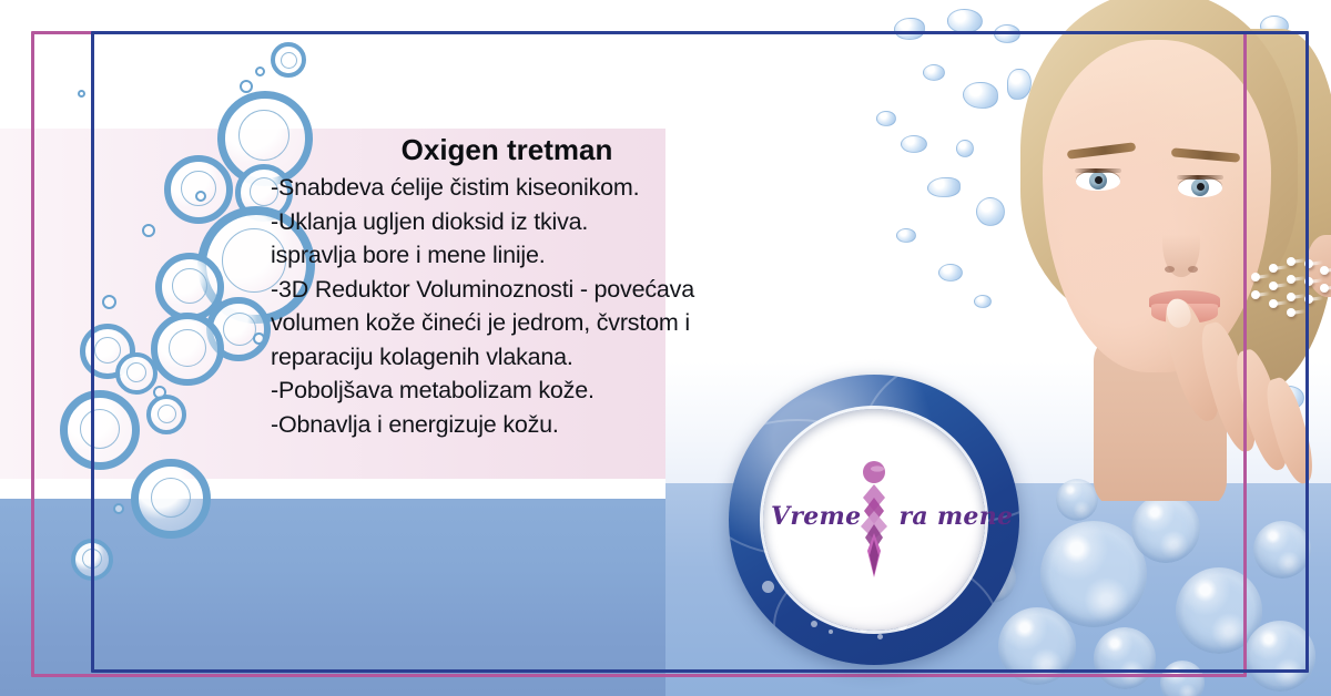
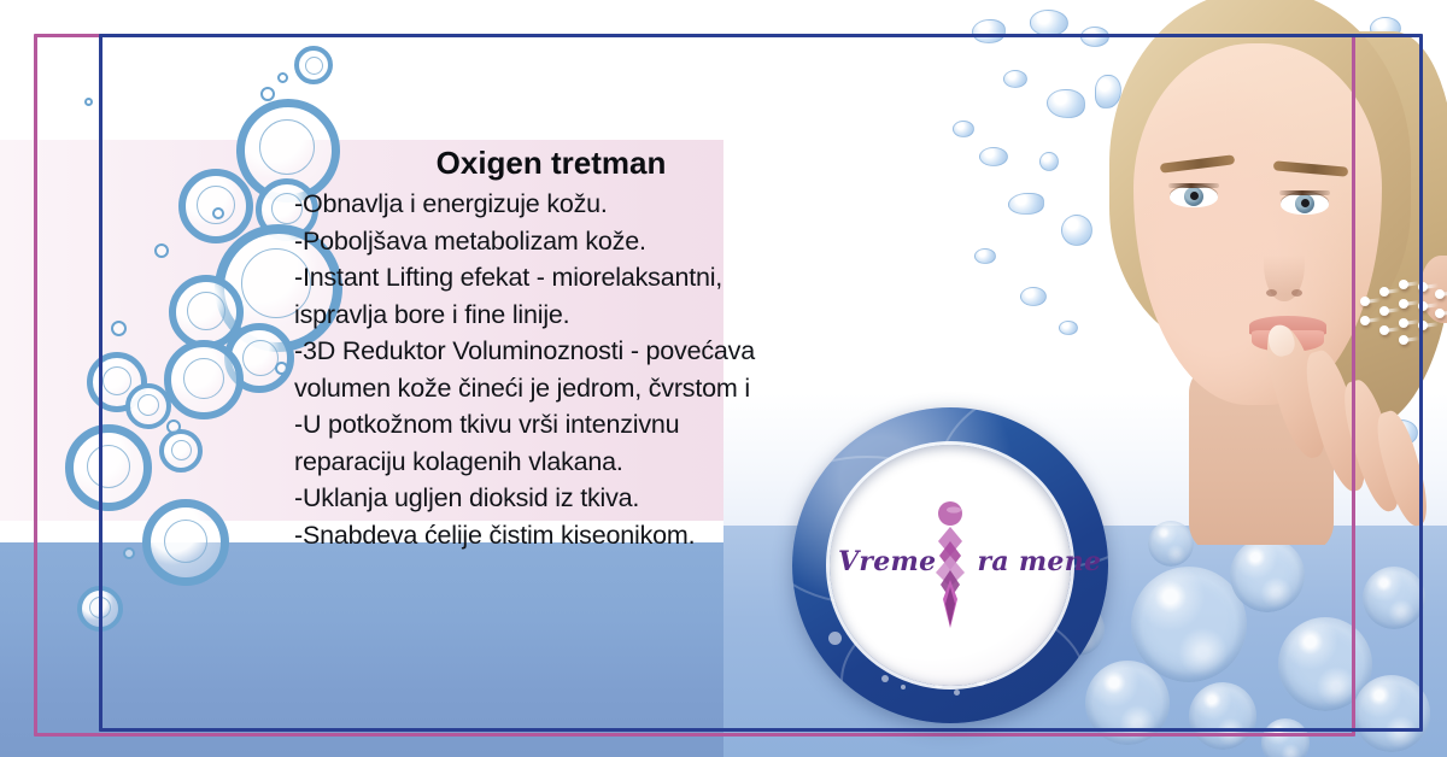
  Oxigen tretman
- -Snabdeva ćelije čistim kiseonikom.
+ -Obnavlja i energizuje kožu.
- -Uklanja ugljen dioksid iz tkiva.
+ -Poboljšava metabolizam kože.
+ -Instant Lifting efekat - miorelaksantni,
- ispravlja bore i mene linije.
+ ispravlja bore i fine linije.
  -3D Reduktor Voluminoznosti - povećava
  volumen kože čineći je jedrom, čvrstom i
+ -U potkožnom tkivu vrši intenzivnu
  reparaciju kolagenih vlakana.
- -Poboljšava metabolizam kože.
+ -Uklanja ugljen dioksid iz tkiva.
- -Obnavlja i energizuje kožu.
+ -Snabdeva ćelije čistim kiseonikom.
  Vreme ra mene
